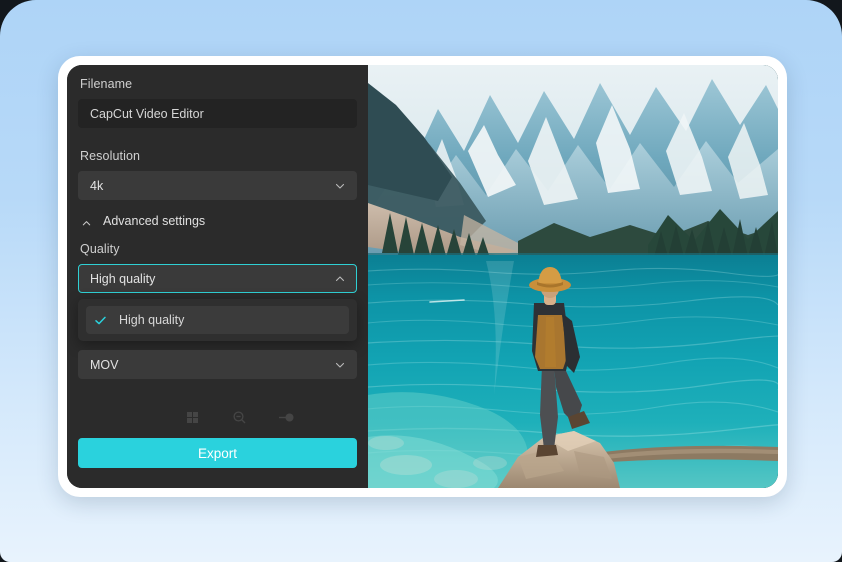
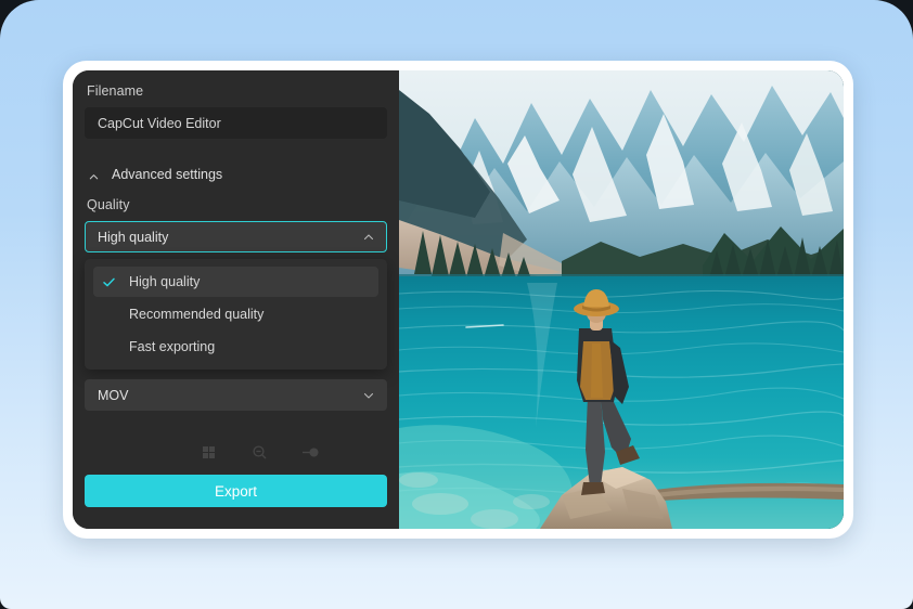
  Filename
  CapCut Video Editor
- Resolution
- 4k
  Advanced settings
  Quality
  High quality
  High quality
+ Recommended quality
+ Fast exporting
  MOV
  Export
